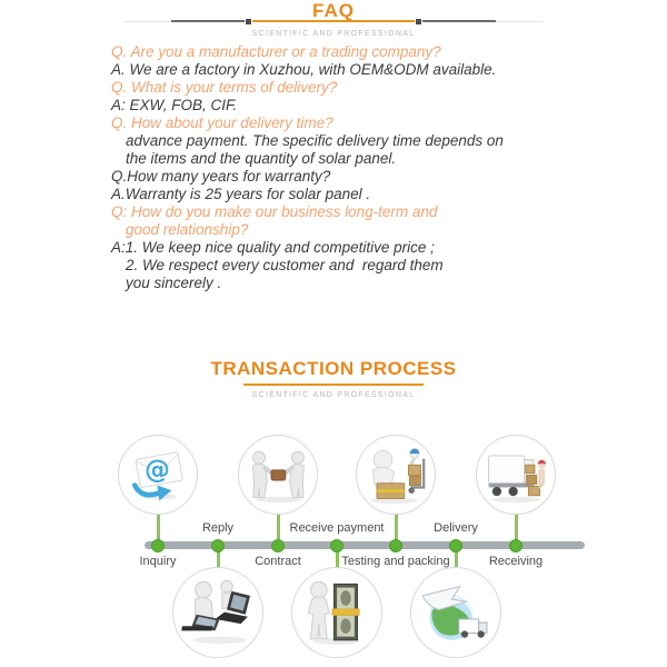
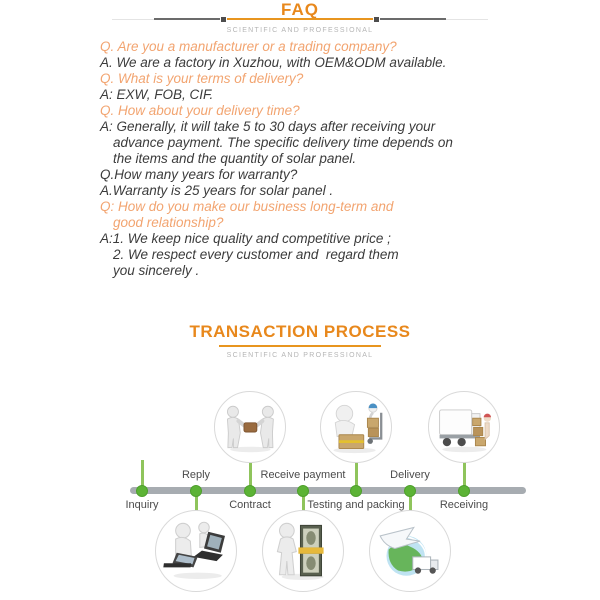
  FAQ
  Q. Are you a manufacturer or a trading company?
  A. We are a factory in Xuzhou, with OEM&ODM available.
  Q. What is your terms of delivery?
  A: EXW, FOB, CIF.
  Q. How about your delivery time?
+ A: Generally, it will take 5 to 30 days after receiving your
  advance payment. The specific delivery time depends on
  the items and the quantity of solar panel.
  Q.How many years for warranty?
  A.Warranty is 25 years for solar panel .
  Q: How do you make our business long-term and
  good relationship?
  A:1. We keep nice quality and competitive price ;
  2. We respect every customer and regard them
  you sincerely .
  TRANSACTION PROCESS
- @
  Inquiry
  Reply
  Contract
  Receive payment
  Testing and packing
  Delivery
  Receiving
